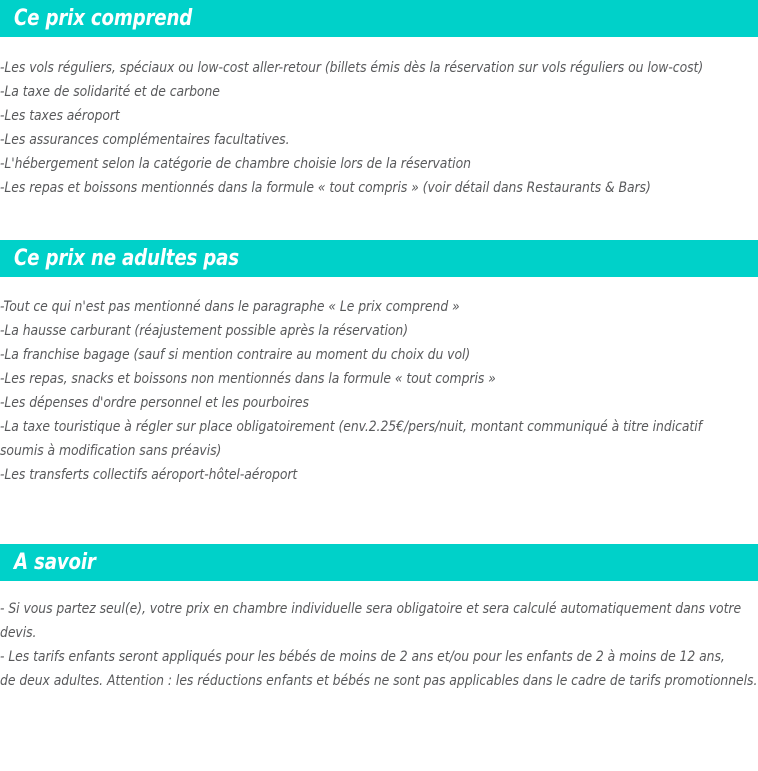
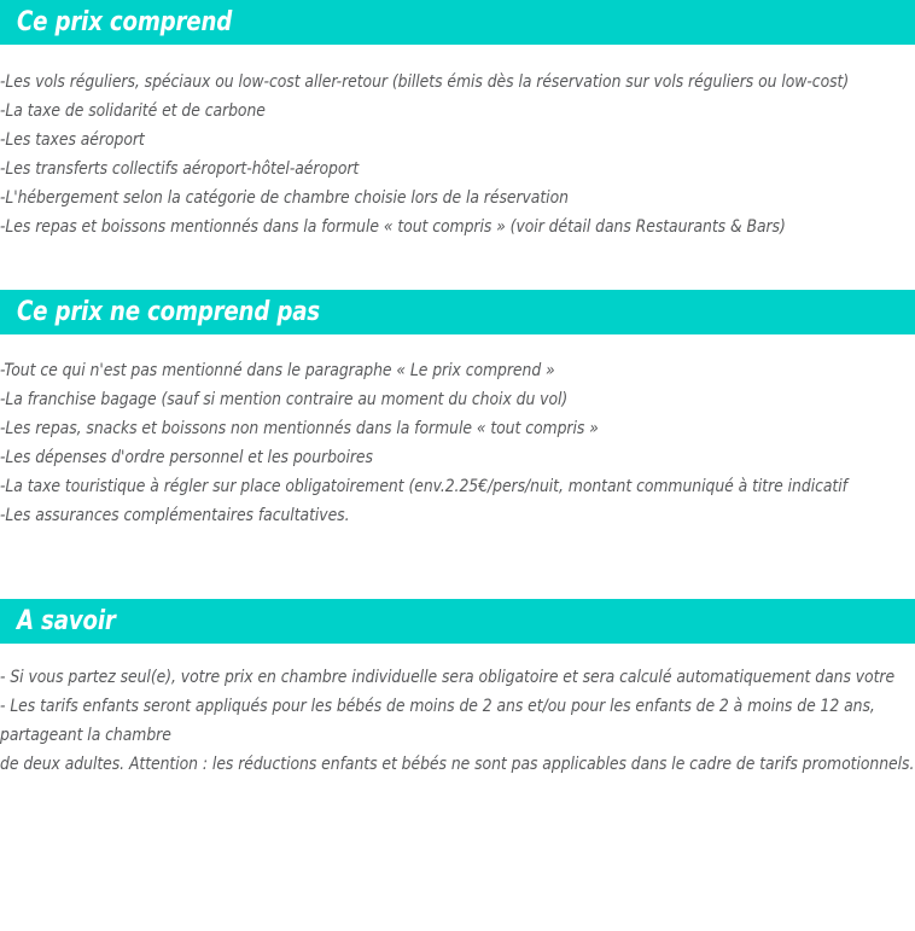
  Ce prix comprend
  -Les vols réguliers, spéciaux ou low-cost aller-retour (billets émis dès la réservation sur vols réguliers ou low-cost)
  -La taxe de solidarité et de carbone
  -Les taxes aéroport
- -Les assurances complémentaires facultatives.
+ -Les transferts collectifs aéroport-hôtel-aéroport
  -L'hébergement selon la catégorie de chambre choisie lors de la réservation
  -Les repas et boissons mentionnés dans la formule « tout compris » (voir détail dans Restaurants & Bars)
- Ce prix ne adultes pas
+ Ce prix ne comprend pas
  -Tout ce qui n'est pas mentionné dans le paragraphe « Le prix comprend »
- -La hausse carburant (réajustement possible après la réservation)
  -La franchise bagage (sauf si mention contraire au moment du choix du vol)
  -Les repas, snacks et boissons non mentionnés dans la formule « tout compris »
  -Les dépenses d'ordre personnel et les pourboires
  -La taxe touristique à régler sur place obligatoirement (env.2.25€/pers/nuit, montant communiqué à titre indicatif
- soumis à modification sans préavis)
- -Les transferts collectifs aéroport-hôtel-aéroport
+ -Les assurances complémentaires facultatives.
  A savoir
  - Si vous partez seul(e), votre prix en chambre individuelle sera obligatoire et sera calculé automatiquement dans votre
- devis.
  - Les tarifs enfants seront appliqués pour les bébés de moins de 2 ans et/ou pour les enfants de 2 à moins de 12 ans,
+ partageant la chambre
  de deux adultes. Attention : les réductions enfants et bébés ne sont pas applicables dans le cadre de tarifs promotionnels.
